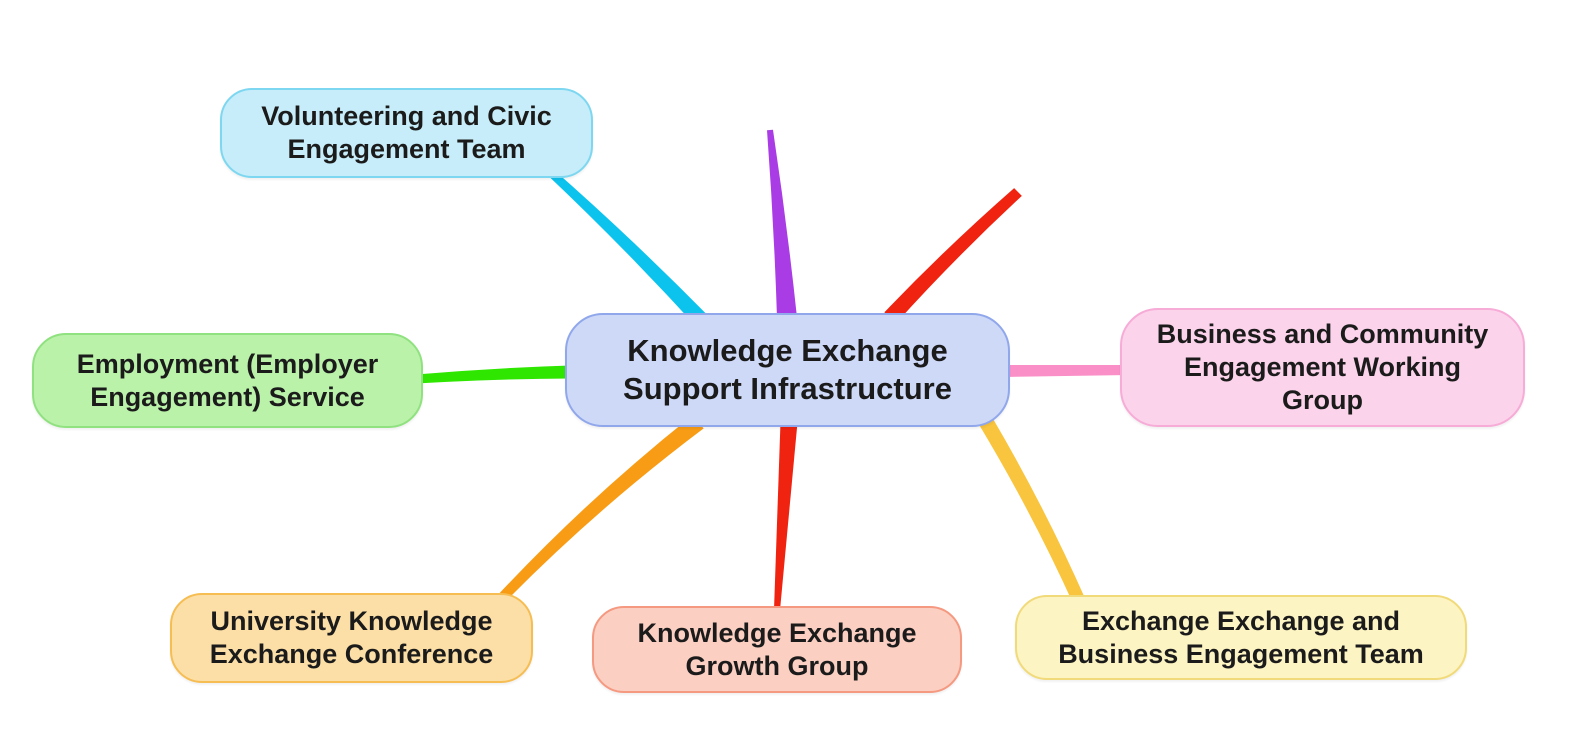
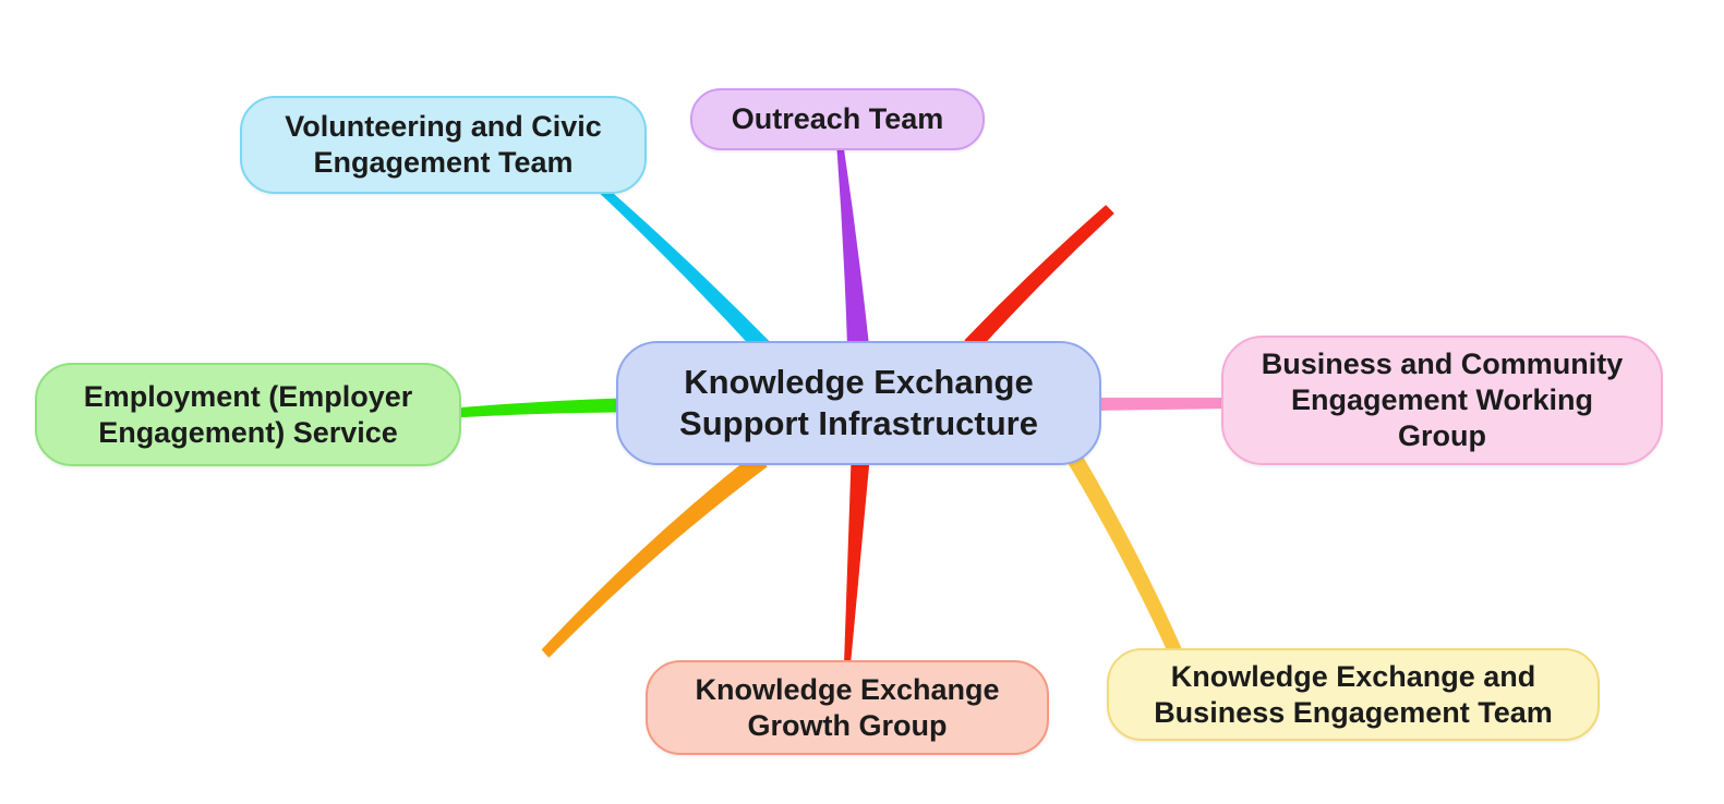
  Knowledge Exchange Support Infrastructure
  Volunteering and Civic Engagement Team
+ Outreach Team
  Business and Community Engagement Working Group
- Exchange Exchange and Business Engagement Team
+ Knowledge Exchange and Business Engagement Team
  Knowledge Exchange Growth Group
- University Knowledge Exchange Conference
  Employment (Employer Engagement) Service
